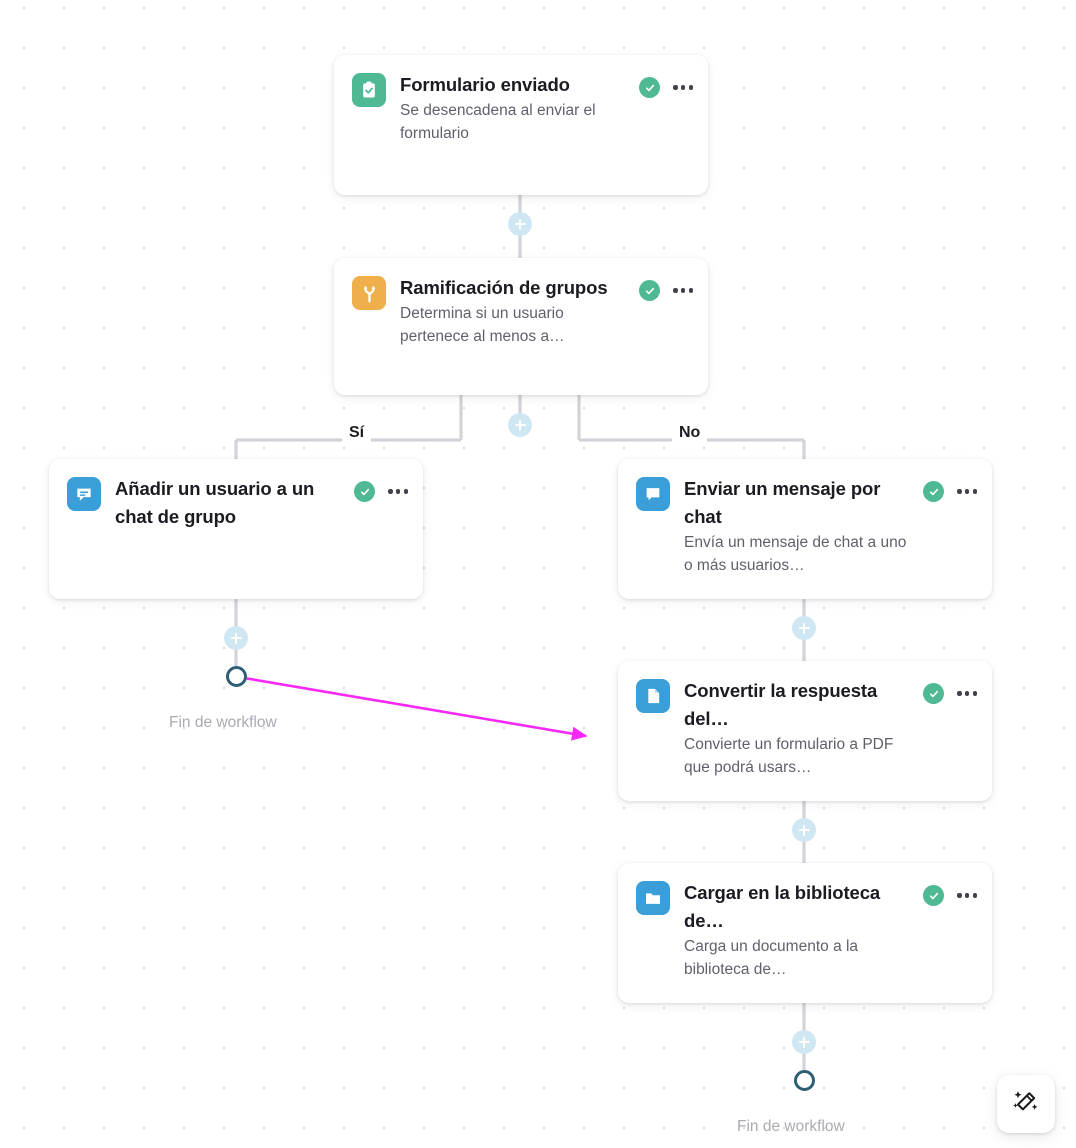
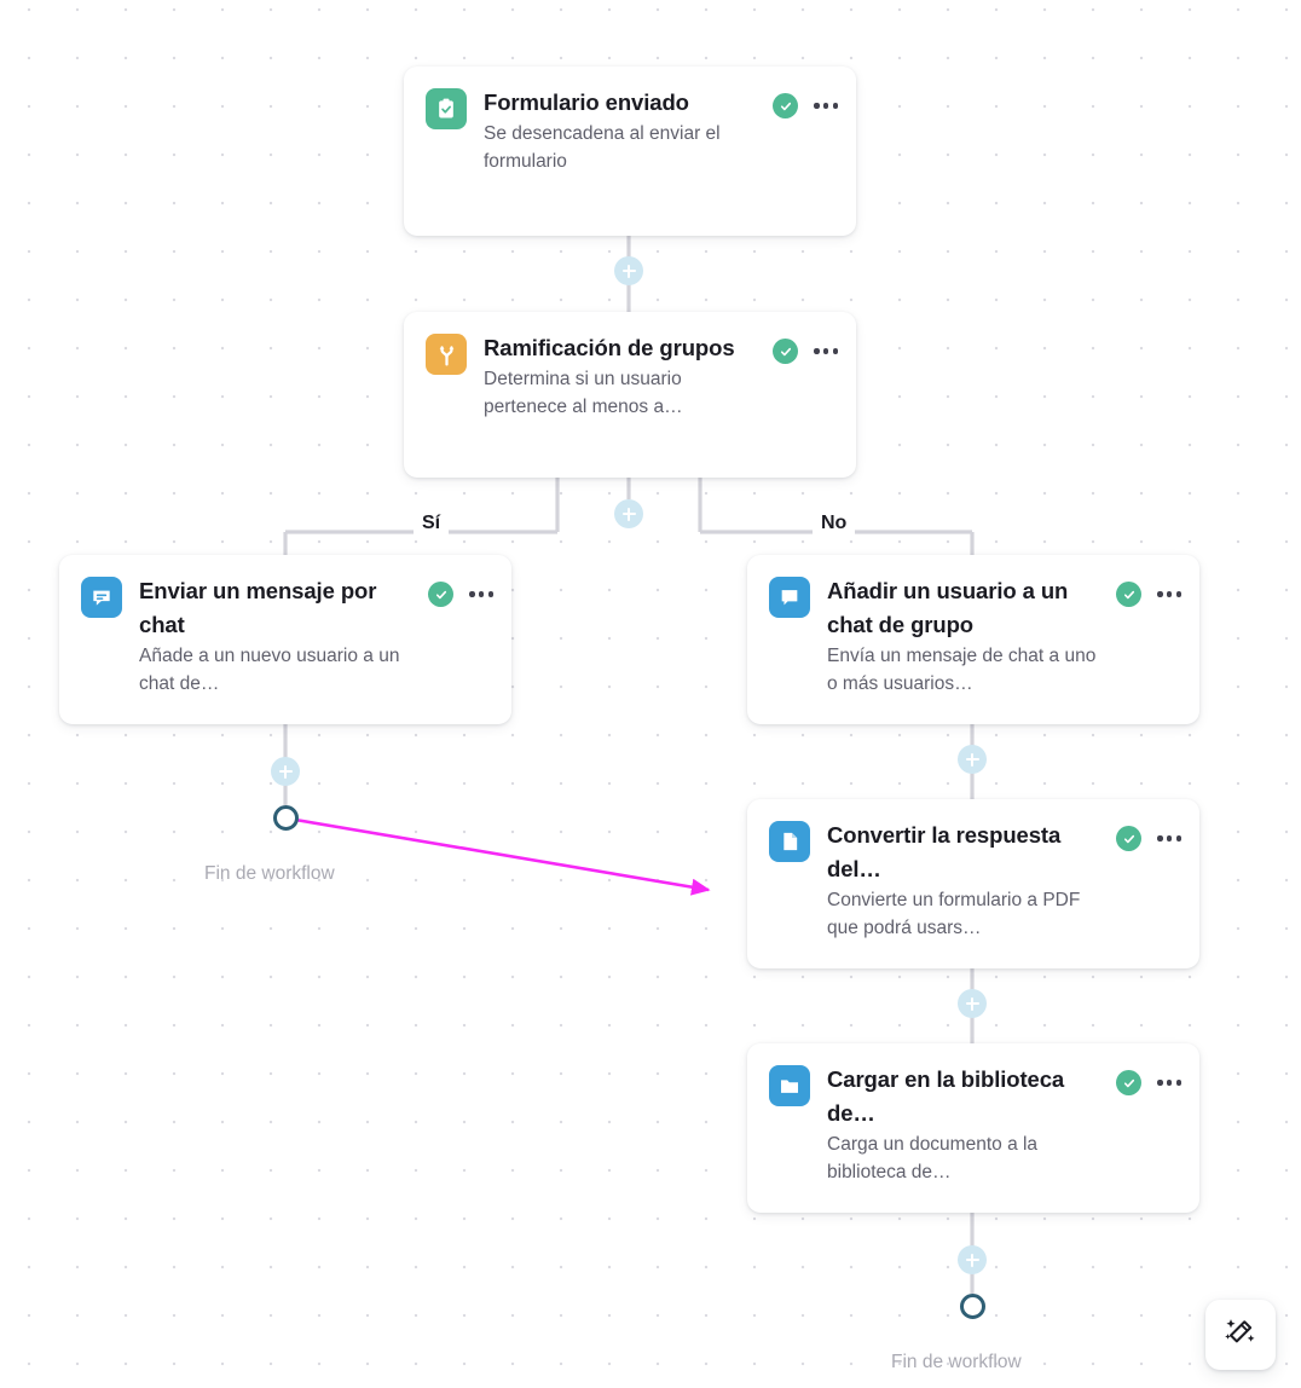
  Formulario enviado
  Se desencadena al enviar el formulario
  Ramificación de grupos
  Determina si un usuario pertenece al menos a…
- Añadir un usuario a un chat de grupo
+ Enviar un mensaje por chat
+ Añade a un nuevo usuario a un chat de…
- Enviar un mensaje por chat
+ Añadir un usuario a un chat de grupo
  Envía un mensaje de chat a uno o más usuarios…
  Convertir la respuesta del…
  Convierte un formulario a PDF que podrá usars…
  Cargar en la biblioteca de…
  Carga un documento a la biblioteca de…
  Sí
  No
  Fin de workflow
  Fin de workflow
